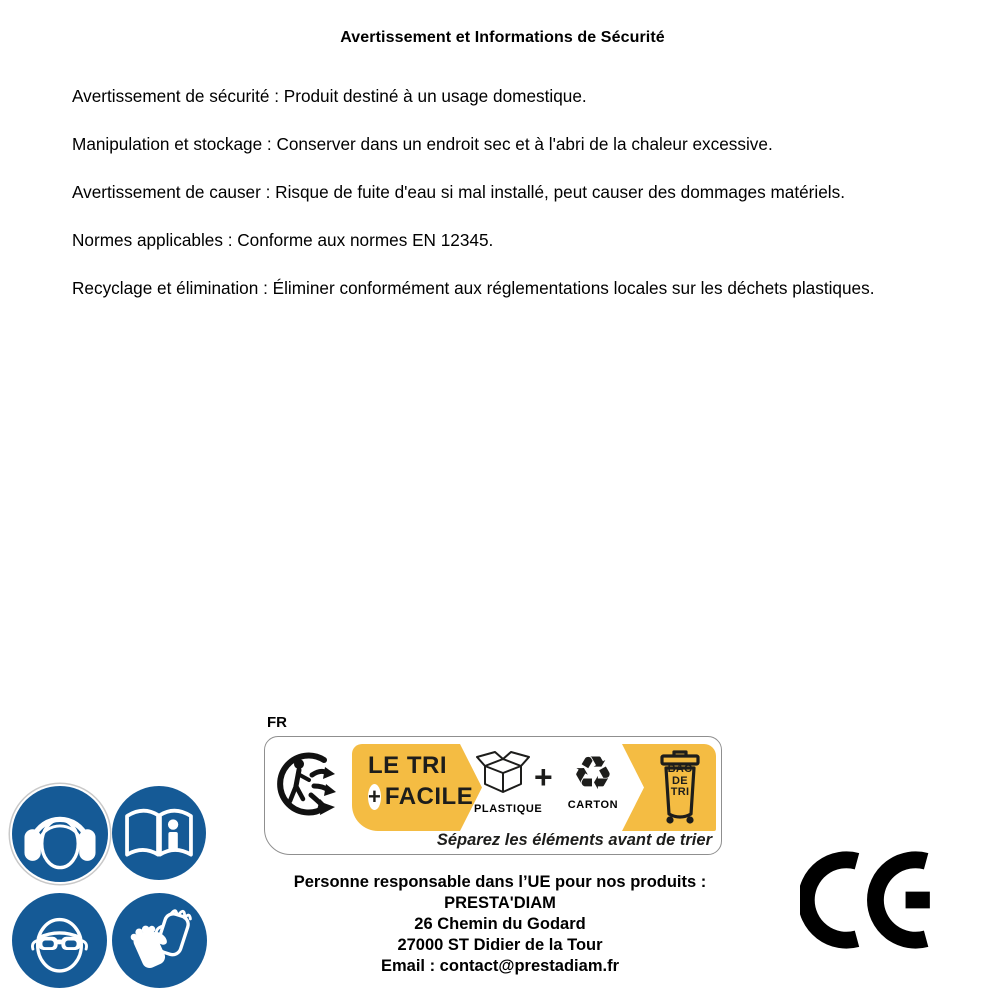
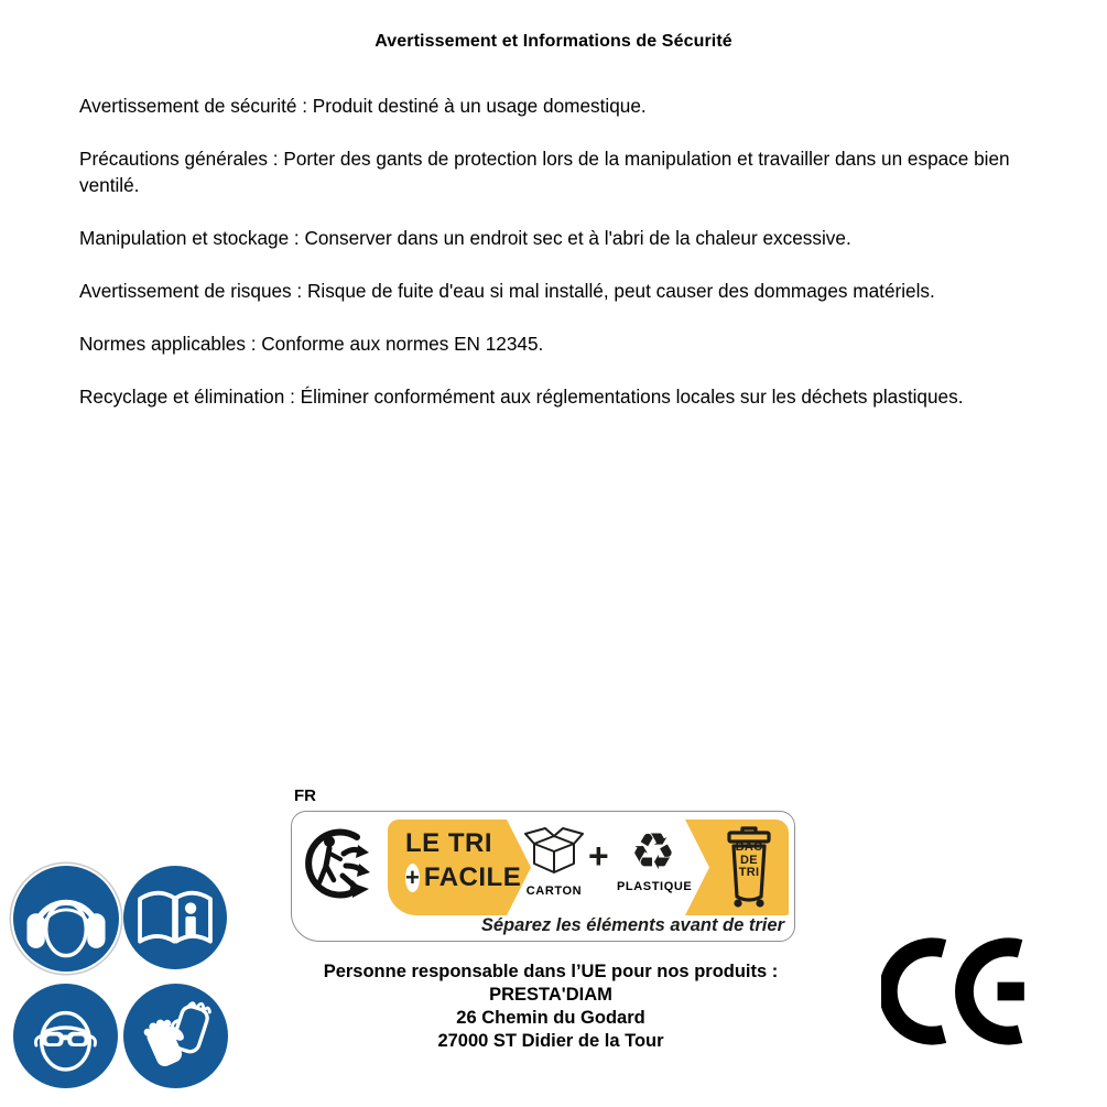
  Avertissement et Informations de Sécurité
  Avertissement de sécurité : Produit destiné à un usage domestique.
+ Précautions générales : Porter des gants de protection lors de la manipulation et travailler dans un espace bien ventilé.
  Manipulation et stockage : Conserver dans un endroit sec et à l'abri de la chaleur excessive.
- Avertissement de causer : Risque de fuite d'eau si mal installé, peut causer des dommages matériels.
+ Avertissement de risques : Risque de fuite d'eau si mal installé, peut causer des dommages matériels.
  Normes applicables : Conforme aux normes EN 12345.
  Recyclage et élimination : Éliminer conformément aux réglementations locales sur les déchets plastiques.
  FR
  LE TRI
  +
  FACILE
- PLASTIQUE
+ CARTON
  +
  ♻
- CARTON
+ PLASTIQUE
  BAC
  DE
  TRI
  Séparez les éléments avant de trier
  Personne responsable dans l’UE pour nos produits :
  PRESTA'DIAM
  26 Chemin du Godard
  27000 ST Didier de la Tour
- Email : contact@prestadiam.fr
